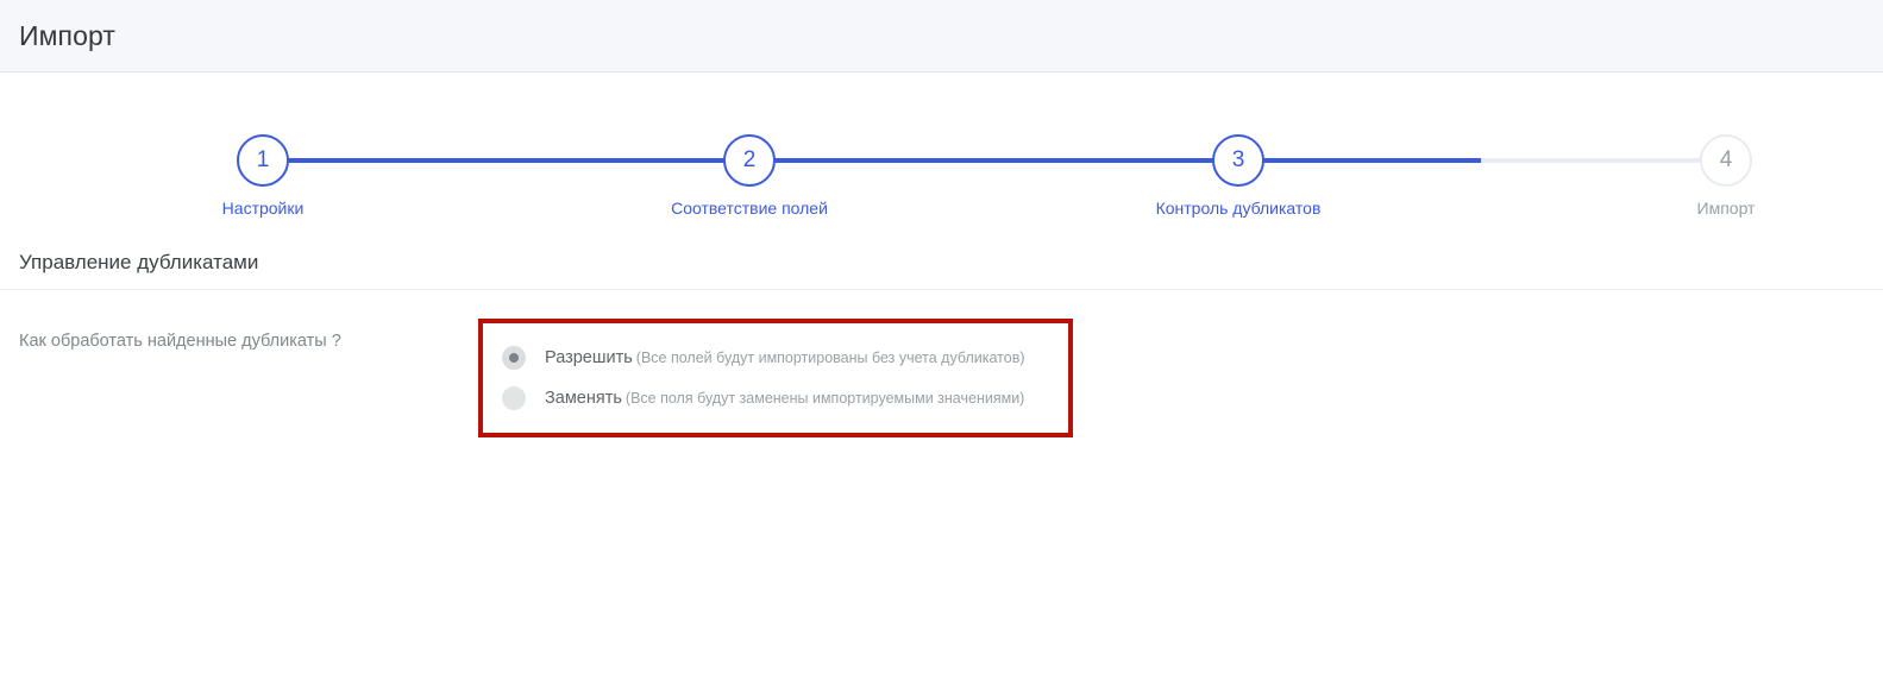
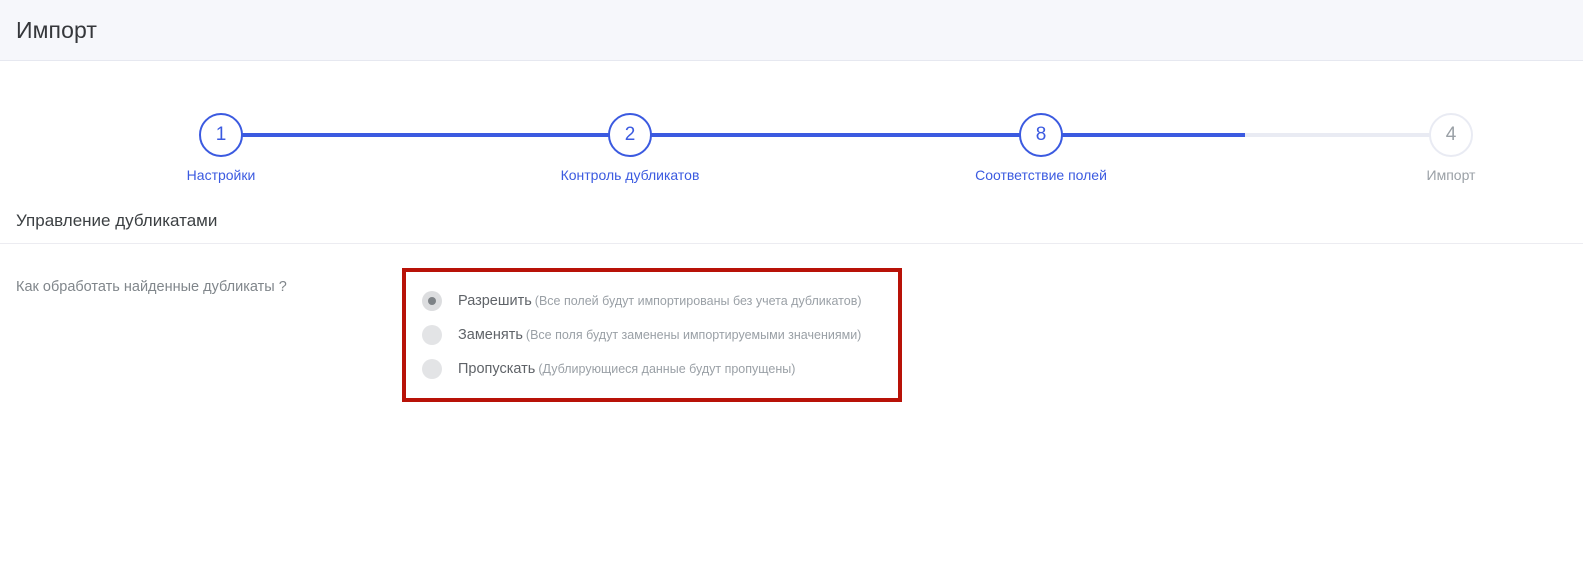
  Импорт
  1
  Настройки
  2
- Соответствие полей
+ Контроль дубликатов
- 3
+ 8
- Контроль дубликатов
+ Соответствие полей
  4
  Импорт
  Управление дубликатами
  Как обработать найденные дубликаты ?
  Разрешить (Все полей будут импортированы без учета дубликатов)
  Заменять (Все поля будут заменены импортируемыми значениями)
+ Пропускать (Дублирующиеся данные будут пропущены)
